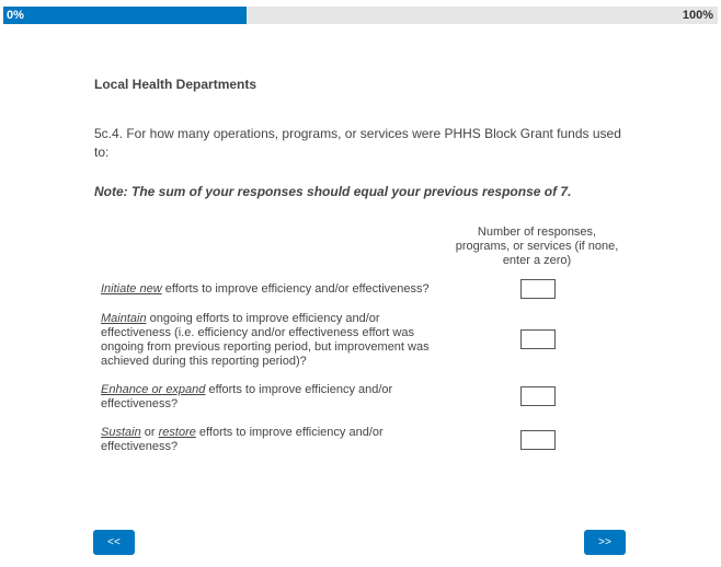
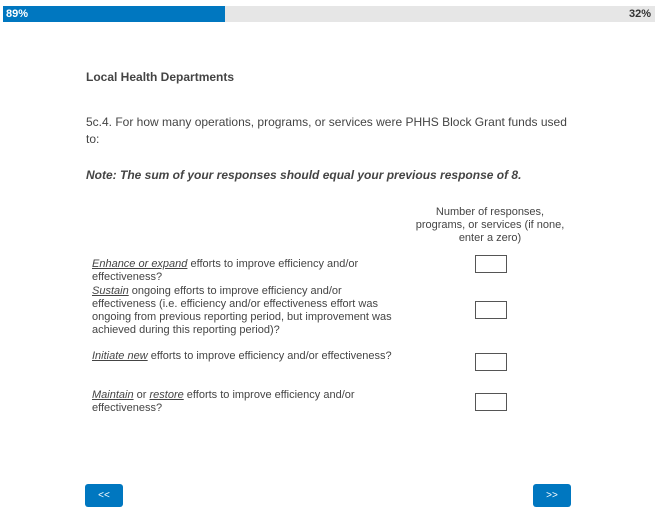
- 0%
+ 89%
- 100%
+ 32%
  Local Health Departments
  5c.4. For how many operations, programs, or services were PHHS Block Grant funds used to:
- Note: The sum of your responses should equal your previous response of 7.
+ Note: The sum of your responses should equal your previous response of 8.
  Number of responses, programs, or services (if none, enter a zero)
- Initiate new efforts to improve efficiency and/or effectiveness?
+ Enhance or expand efforts to improve efficiency and/or effectiveness?
- Maintain ongoing efforts to improve efficiency and/or effectiveness (i.e. efficiency and/or effectiveness effort was ongoing from previous reporting period, but improvement was achieved during this reporting period)?
+ Sustain ongoing efforts to improve efficiency and/or effectiveness (i.e. efficiency and/or effectiveness effort was ongoing from previous reporting period, but improvement was achieved during this reporting period)?
- Enhance or expand efforts to improve efficiency and/or effectiveness?
+ Initiate new efforts to improve efficiency and/or effectiveness?
- Sustain or restore efforts to improve efficiency and/or effectiveness?
+ Maintain or restore efforts to improve efficiency and/or effectiveness?
  <<
  >>
